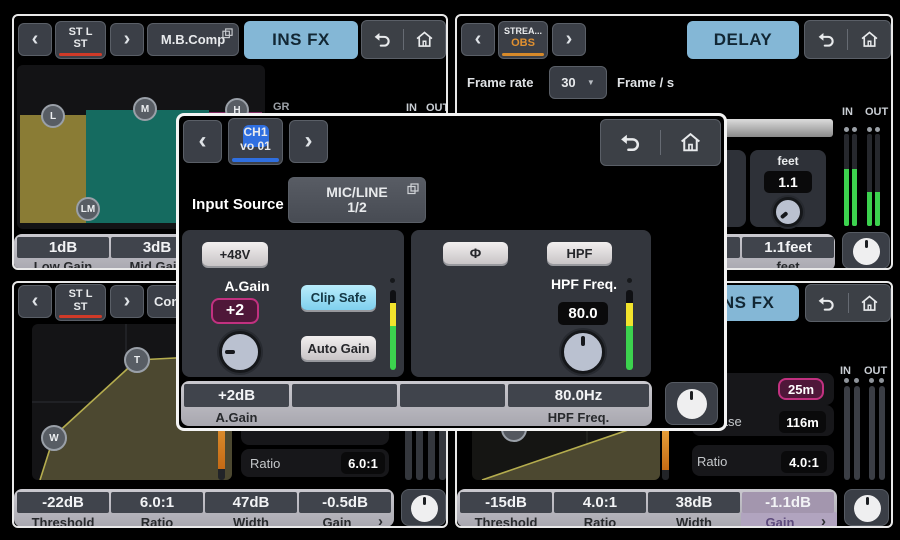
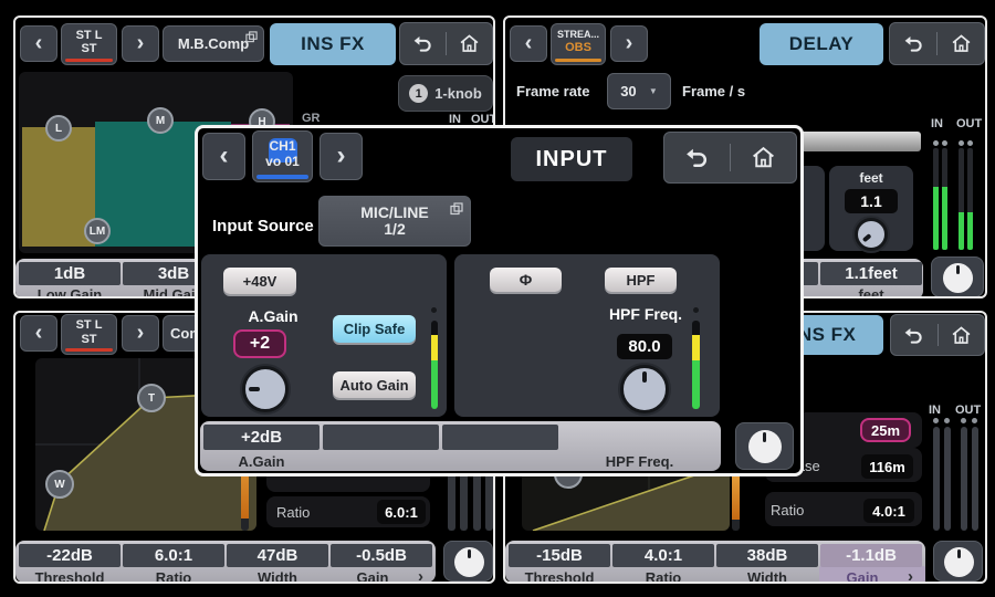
  ‹
  ST L
  ST
  ›
  M.B.Comp
  INS FX
  L
  M
  H
  LM
  GR
  IN
  OUT
+ 1
+ 1-knob
  1dB
  3dB
  Low Gain
  Mid Gai
  ‹
  STREA...
  OBS
  ›
  DELAY
  Frame rate
  30
  ▼
  Frame / s
  feet
  1.1
  IN
  OUT
  1.1feet
  feet
  ‹
  ST L
  ST
  ›
  W
  T
  Ratio
  6.0:1
  -22dB
  6.0:1
  47dB
  -0.5dB
  Threshold
  Ratio
  Width
  Gain
  ›
  NS FX
  IN
  OUT
  25m
  116m
  Ratio
  4.0:1
  -15dB
  4.0:1
  38dB
  -1.1dB
  Threshold
  Ratio
  Width
  Gain
  ›
  ‹
  CH1
  vo 01
  ›
+ INPUT
  Input Source
  MIC/LINE
  1/2
  +48V
  A.Gain
  +2
  Clip Safe
  Auto Gain
  Φ
  HPF
  HPF Freq.
  80.0
  +2dB
- 80.0Hz
  A.Gain
  HPF Freq.
